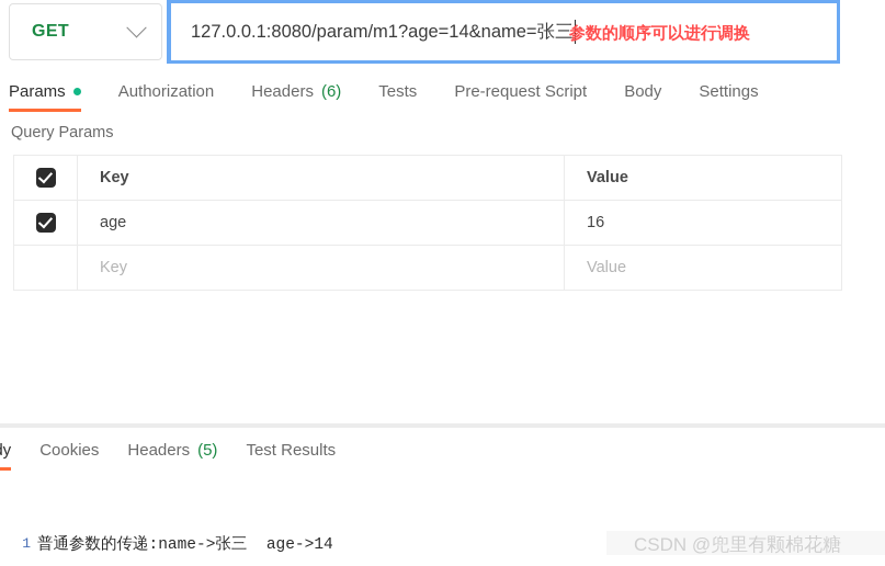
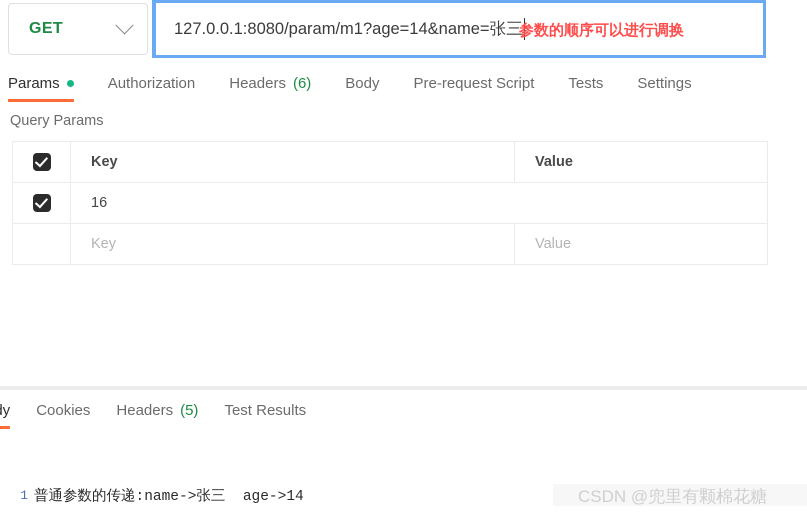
  GET
  127.0.0.1:8080/param/m1?age=14&name=张三
  参数的顺序可以进行调换
  Params
  Authorization
  Headers
  (6)
- Tests
+ Body
  Pre-request Script
- Body
+ Tests
  Settings
  Query Params
  Key
  Value
- age
  16
  Key
  Value
  Cookies
  Headers
  (5)
  Test Results
  1
  普通参数的传递:name->张三 age->14
  CSDN @兜里有颗棉花糖
